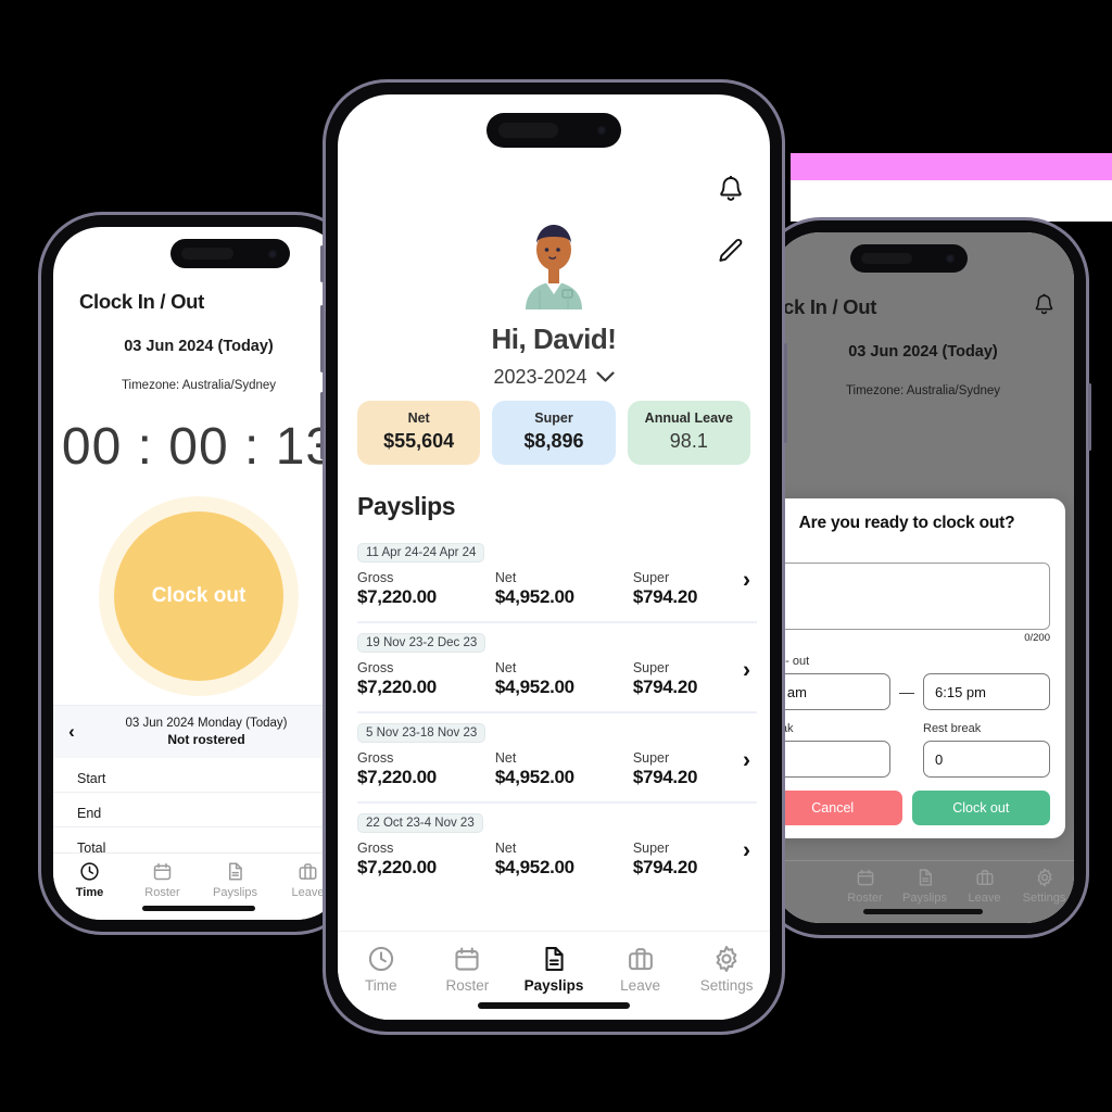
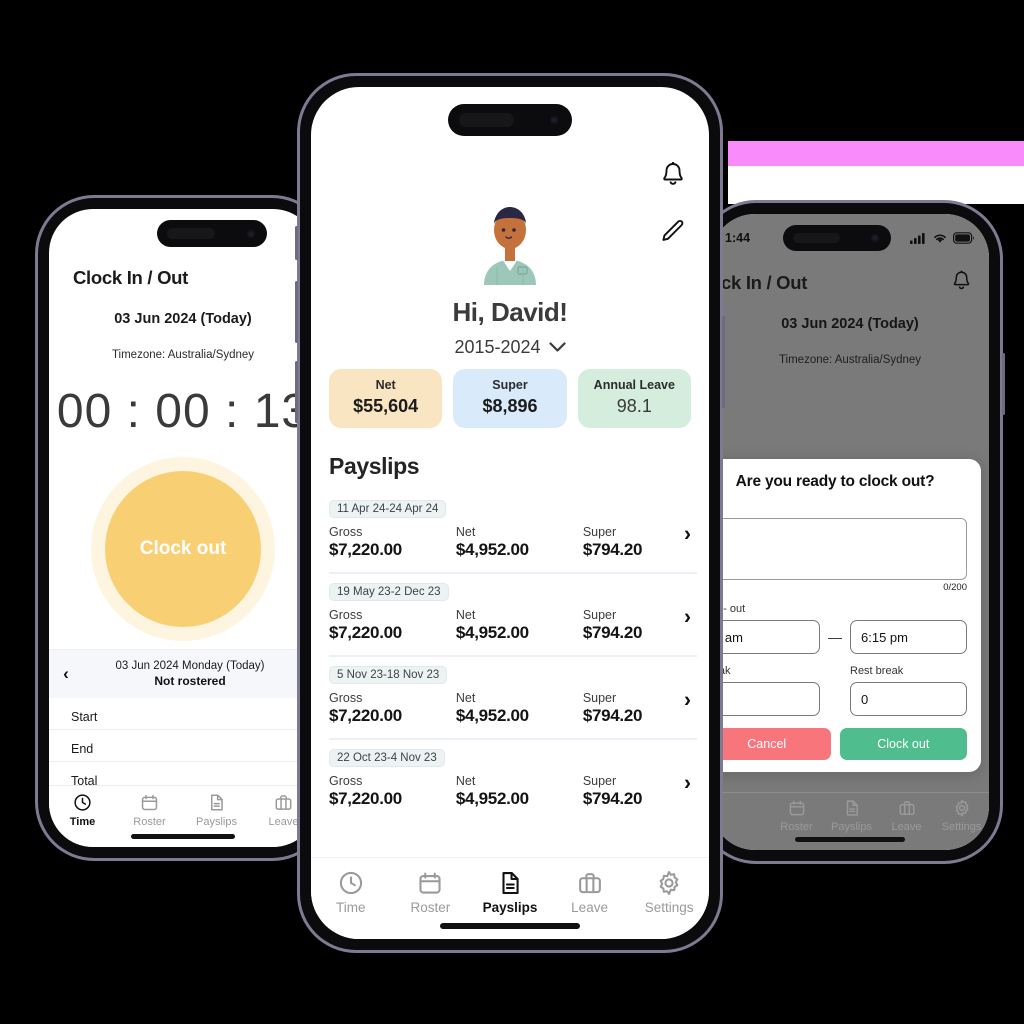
+ 1:44
  ck In / Out
  03 Jun 2024 (Today)
  Timezone: Australia/Sydney
  Are you ready to clock out?
  0/200
  —
  6:15 pm
  Rest break
  0
  Cancel
  Clock out
  Roster
  Payslips
  Leave
  Settings
  Clock In / Out
  03 Jun 2024 (Today)
  Timezone: Australia/Sydney
  00 : 00 : 1
  Clock out
  ‹
  03 Jun 2024 Monday (Today)
  Not rostered
  Start
  End
  Total
  Time
  Roster
  Payslips
  Leave
  Hi, David!
- 2023-2024
+ 2015-2024
  Net
  $55,604
  Super
  $8,896
  Annual Leave
  98.1
  Payslips
  11 Apr 24-24 Apr 24
  Gross
  $7,220.00
  Net
  $4,952.00
  Super
  $794.20
  ›
- 19 Nov 23-2 Dec 23
+ 19 May 23-2 Dec 23
  Gross
  $7,220.00
  Net
  $4,952.00
  Super
  $794.20
  ›
  5 Nov 23-18 Nov 23
  Gross
  $7,220.00
  Net
  $4,952.00
  Super
  $794.20
  ›
  22 Oct 23-4 Nov 23
  Gross
  $7,220.00
  Net
  $4,952.00
  Super
  $794.20
  ›
  Time
  Roster
  Payslips
  Leave
  Settings
